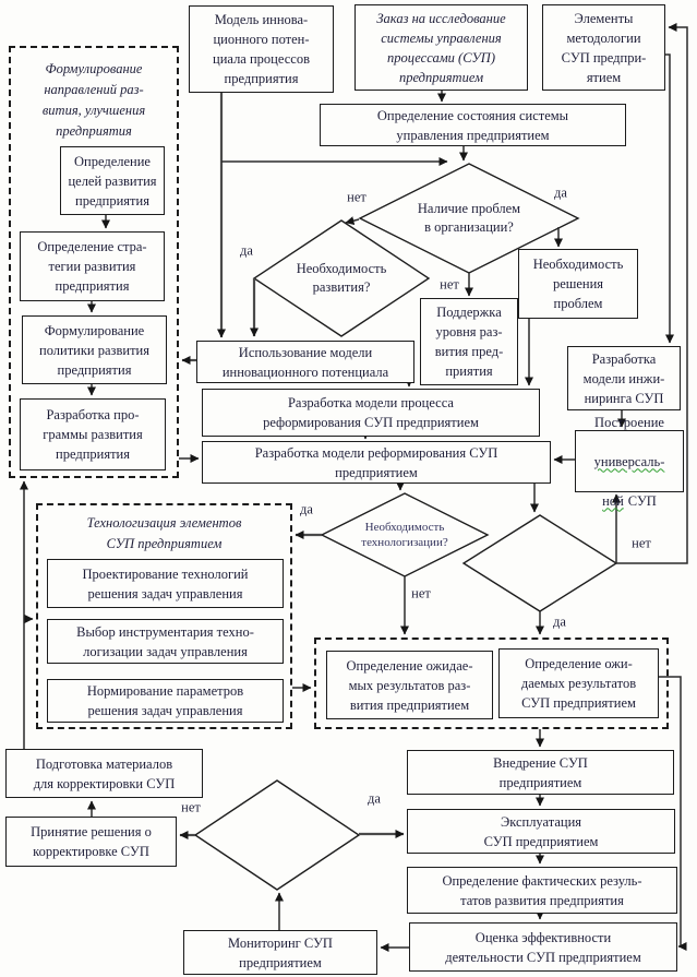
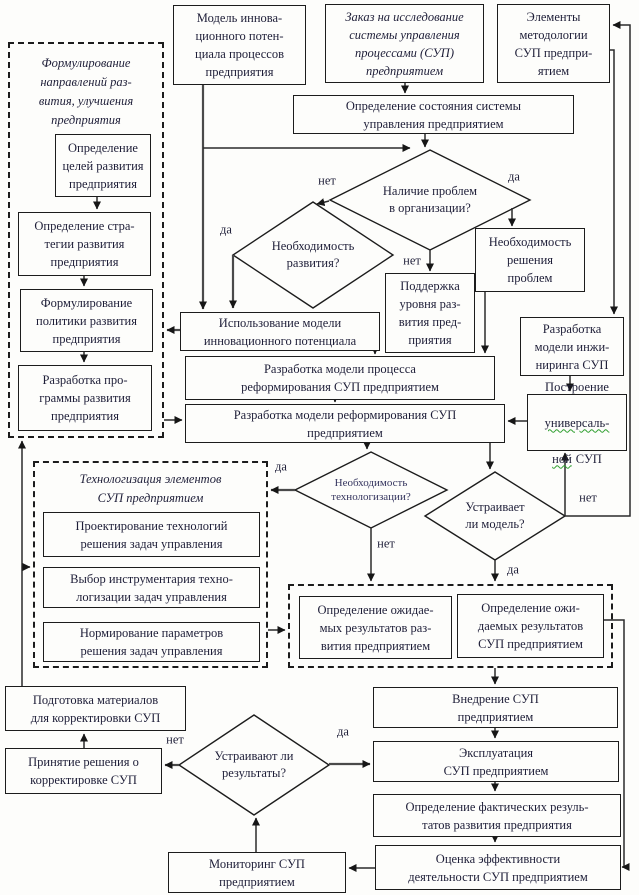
  Формулирование
  направлений раз-
  вития, улучшения
  предприятия
  Технологизация элементов
  СУП предприятием
  Модель иннова-
  ционного потен-
  циала процессов
  предприятия
  Заказ на исследование
  системы управления
  процессами (СУП)
  предприятием
  Элементы
  методологии
  СУП предпри-
  ятием
  Определение состояния системы
  управления предприятием
  Необходимость
  решения
  проблем
  Поддержка
  уровня раз-
  вития пред-
  приятия
  Использование модели
  инновационного потенциала
  Разработка модели процесса
  реформирования СУП предприятием
  Разработка модели реформирования СУП
  предприятием
  Разработка
  модели инжи-
  ниринга СУП
  Построение
  универсаль-
  ной СУП
  Определение
  целей развития
  предприятия
  Определение стра-
  тегии развития
  предприятия
  Формулирование
  политики развития
  предприятия
  Разработка про-
  граммы развития
  предприятия
  Проектирование технологий
  решения задач управления
  Выбор инструментария техно-
  логизации задач управления
  Нормирование параметров
  решения задач управления
  Подготовка материалов
  для корректировки СУП
  Принятие решения о
  корректировке СУП
  Мониторинг СУП
  предприятием
  Определение ожидае-
  мых результатов раз-
  вития предприятием
  Определение ожи-
  даемых результатов
  СУП предприятием
  Внедрение СУП
  предприятием
  Эксплуатация
  СУП предприятием
  Определение фактических резуль-
  татов развития предприятия
  Оценка эффективности
  деятельности СУП предприятием
  Наличие проблем
  в организации?
  Необходимость
  развития?
  Необходимость
  технологизации?
+ Устраивает
+ ли модель?
+ Устраивают ли
+ результаты?
  нет
  да
  нет
  да
  да
  нет
  нет
  да
  нет
  да
